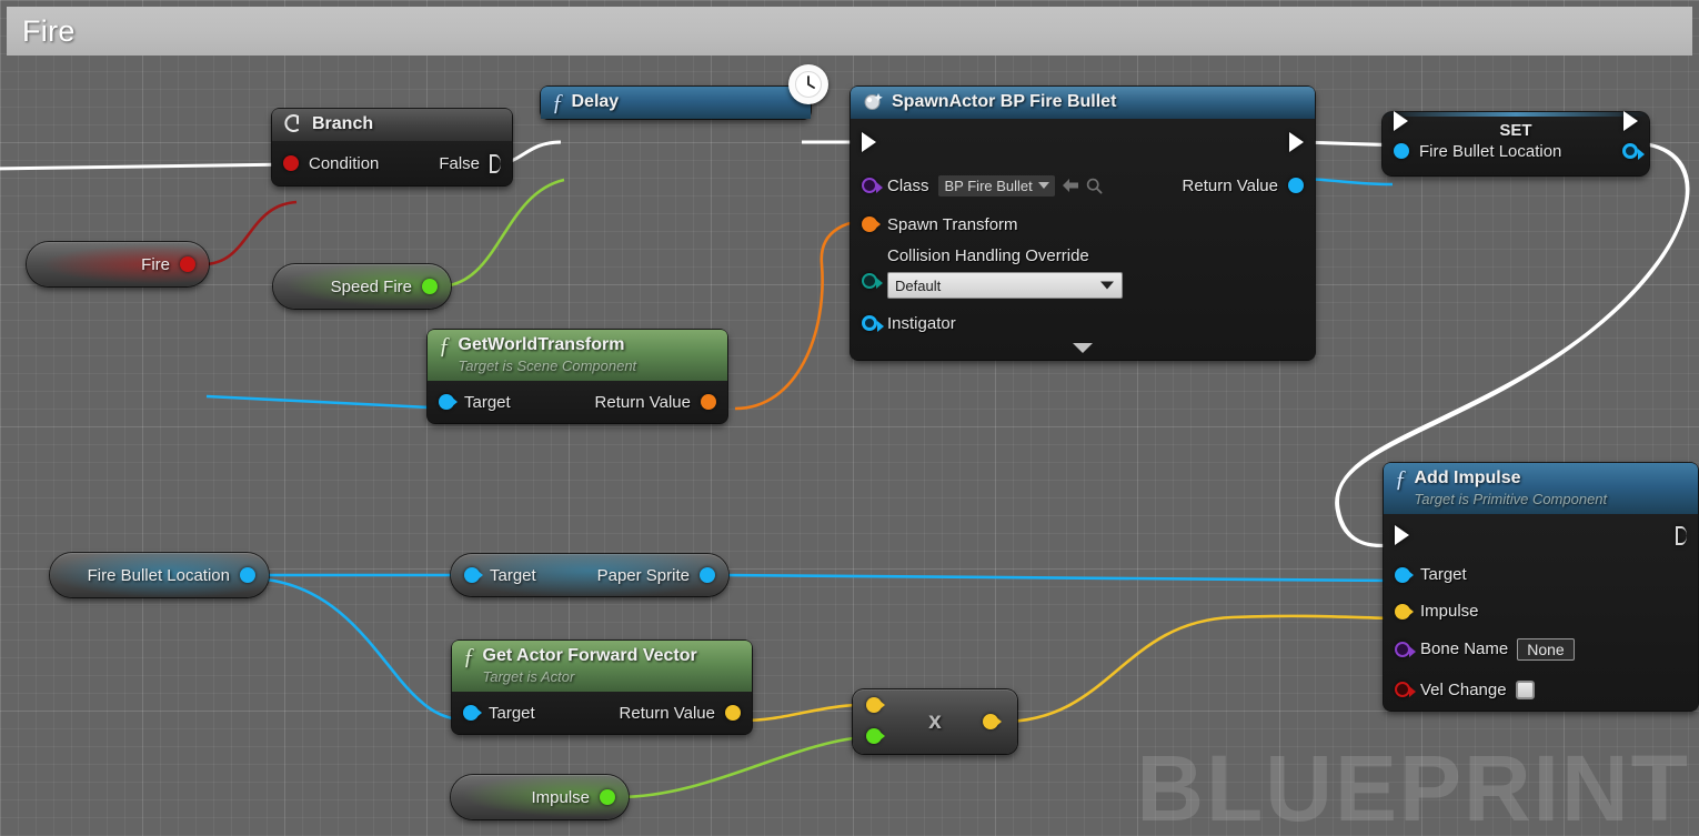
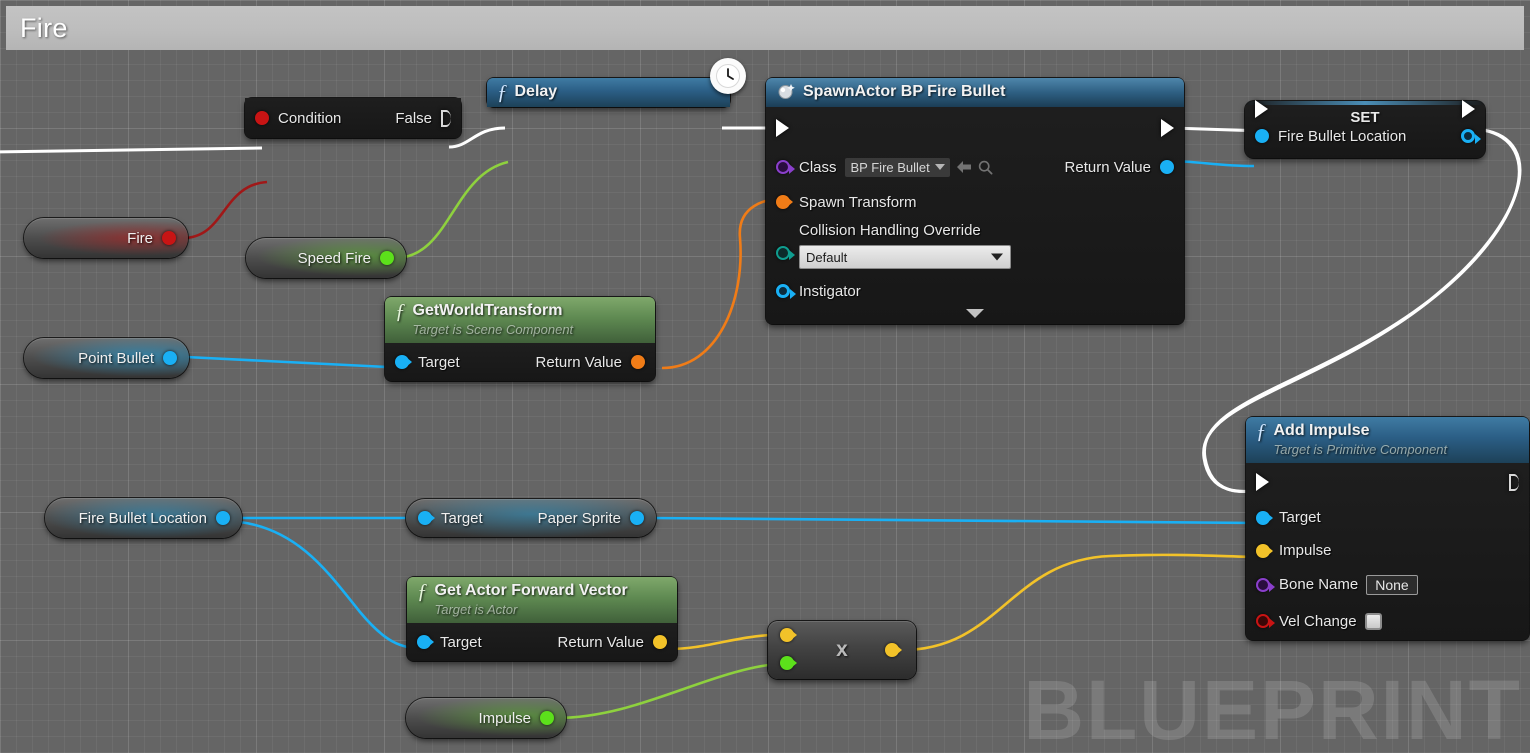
  Fire
  BLUEPRINT
- Branch
  Condition
  False
  ƒ
  Delay
  SpawnActor BP Fire Bullet
  Class
  BP Fire Bullet
  Return Value
  Spawn Transform
  Collision Handling Override
  Default
  Instigator
  SET
  Fire Bullet Location
  ƒ
  GetWorldTransform
  Target is Scene Component
  Target
  Return Value
  ƒ
  Add Impulse
  Target is Primitive Component
  Target
  Impulse
  Bone Name
  None
  Vel Change
  ƒ
  Get Actor Forward Vector
  Target is Actor
  Target
  Return Value
  Target
  Paper Sprite
  x
  Fire
  Speed Fire
+ Point Bullet
  Fire Bullet Location
  Impulse
